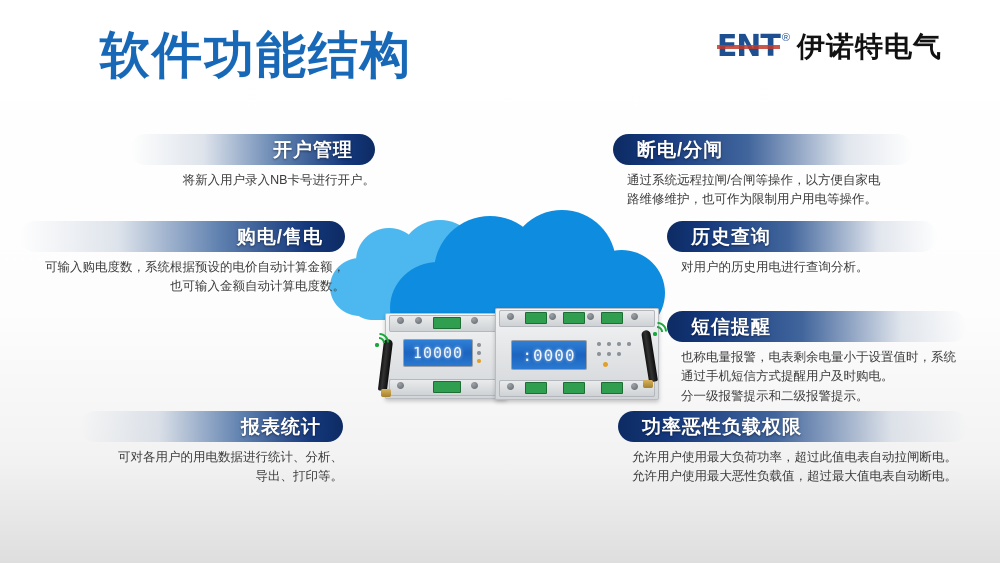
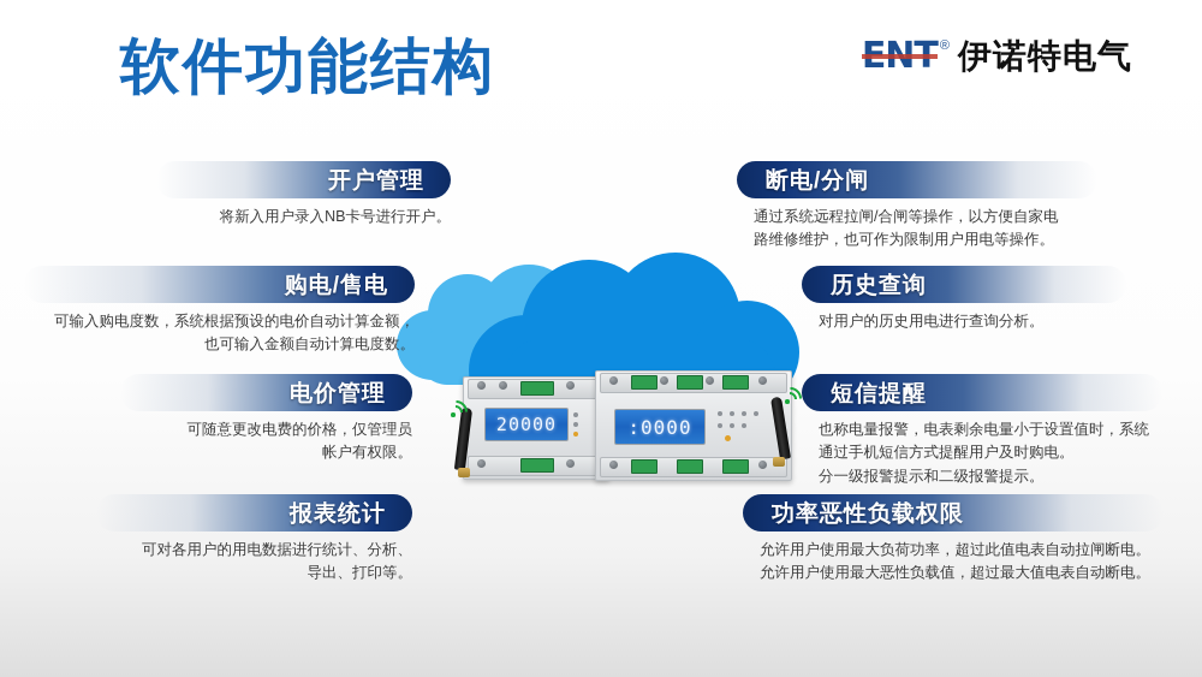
  软件功能结构
  ENT
  ®
  伊诺特电气
- 10000
+ 20000
  :0000
  开户管理
  将新入用户录入NB卡号进行开户。
  购电/售电
  可输入购电度数，系统根据预设的电价自动计算金额，
  也可输入金额自动计算电度数。
+ 电价管理
+ 可随意更改电费的价格，仅管理员
+ 帐户有权限。
  报表统计
  可对各用户的用电数据进行统计、分析、
  导出、打印等。
  断电/分闸
  通过系统远程拉闸/合闸等操作，以方便自家电
  路维修维护，也可作为限制用户用电等操作。
  历史查询
  对用户的历史用电进行查询分析。
  短信提醒
  也称电量报警，电表剩余电量小于设置值时，系统
  通过手机短信方式提醒用户及时购电。
  分一级报警提示和二级报警提示。
  功率恶性负载权限
  允许用户使用最大负荷功率，超过此值电表自动拉闸断电。
  允许用户使用最大恶性负载值，超过最大值电表自动断电。
